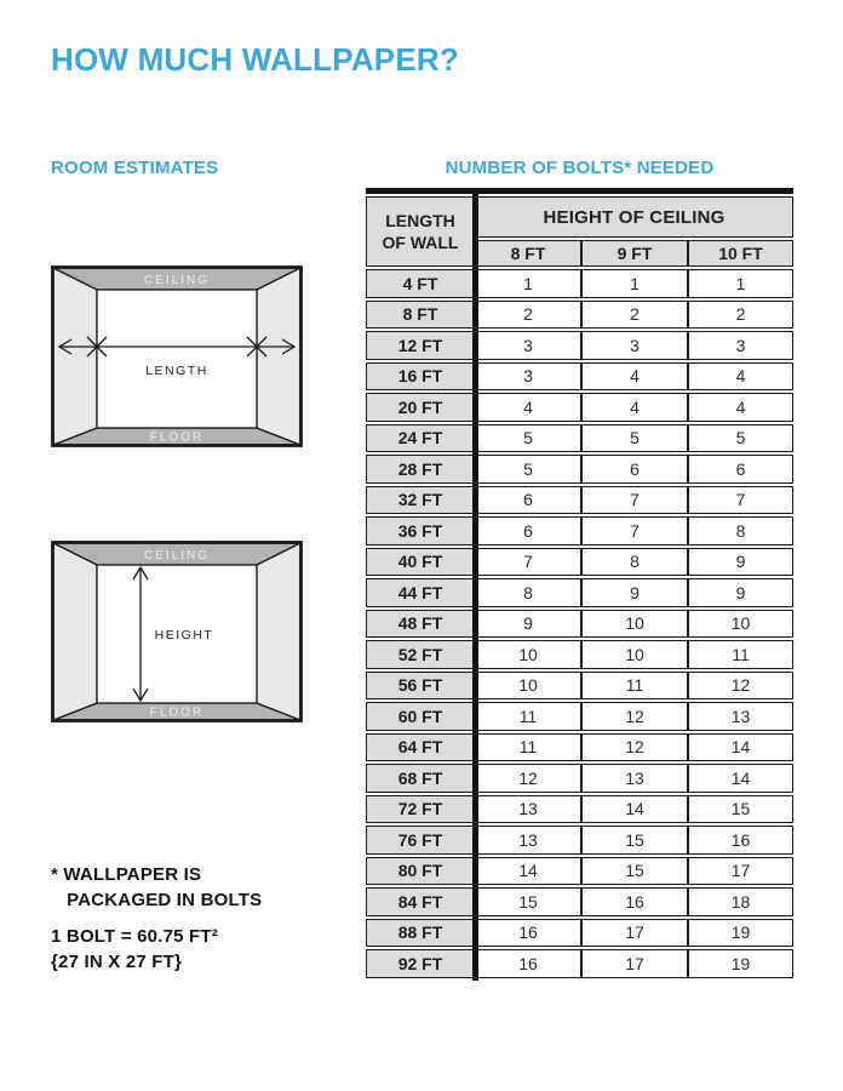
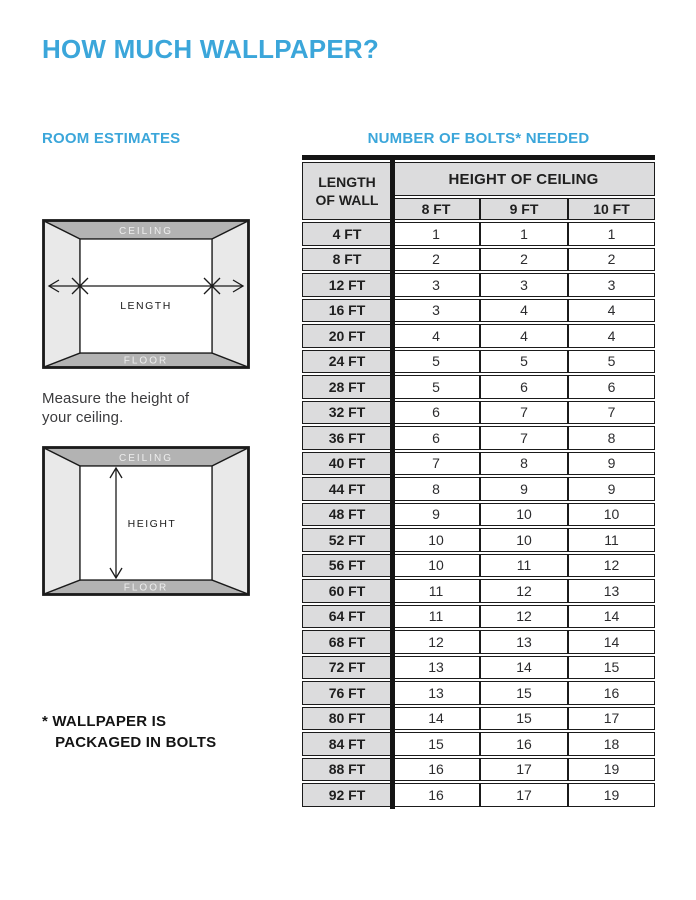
  HOW MUCH WALLPAPER?
  ROOM ESTIMATES
  CEILING
  FLOOR
  LENGTH
+ Measure the height of
+ your ceiling.
  CEILING
  FLOOR
  HEIGHT
  * WALLPAPER IS
  PACKAGED IN BOLTS
- 1 BOLT = 60.75 FT²
- {27 IN X 27 FT}
  NUMBER OF BOLTS* NEEDED
  LENGTH OF WALL	HEIGHT OF CEILING
  8 FT	9 FT	10 FT
  4 FT	1	1	1
  8 FT	2	2	2
  12 FT	3	3	3
  16 FT	3	4	4
  20 FT	4	4	4
  24 FT	5	5	5
  28 FT	5	6	6
  32 FT	6	7	7
  36 FT	6	7	8
  40 FT	7	8	9
  44 FT	8	9	9
  48 FT	9	10	10
  52 FT	10	10	11
  56 FT	10	11	12
  60 FT	11	12	13
  64 FT	11	12	14
  68 FT	12	13	14
  72 FT	13	14	15
  76 FT	13	15	16
  80 FT	14	15	17
  84 FT	15	16	18
  88 FT	16	17	19
  92 FT	16	17	19
